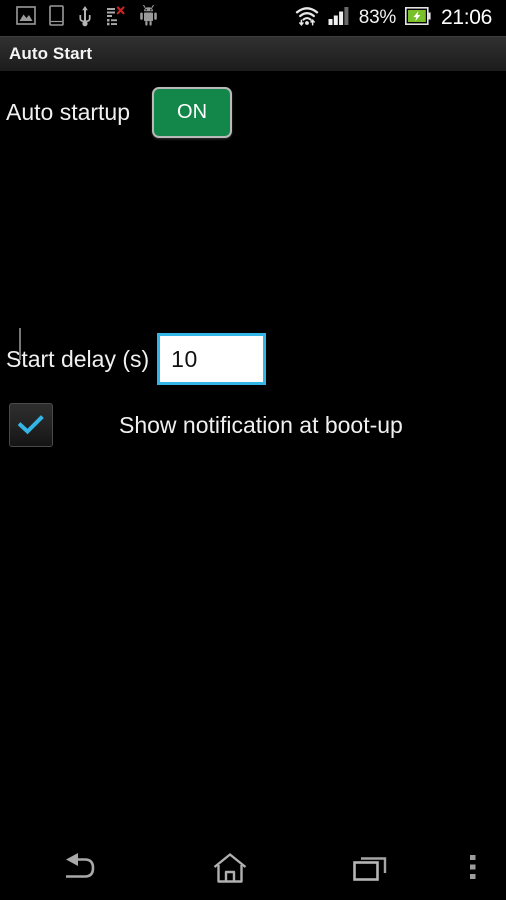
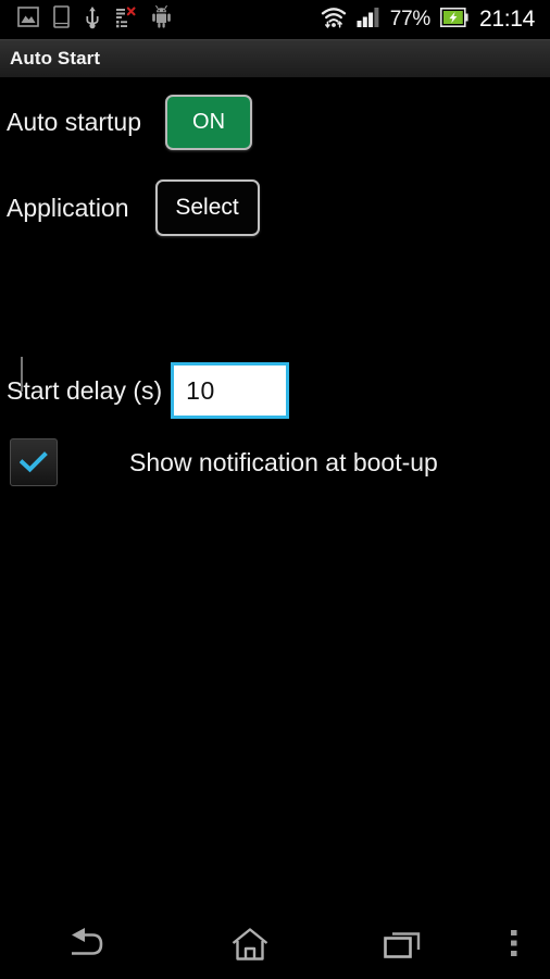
- 83%
+ 77%
- 21:06
+ 21:14
  Auto Start
  Auto startup
  ON
+ Application
+ Select
  Start delay (s)
  10
  Show notification at boot-up
